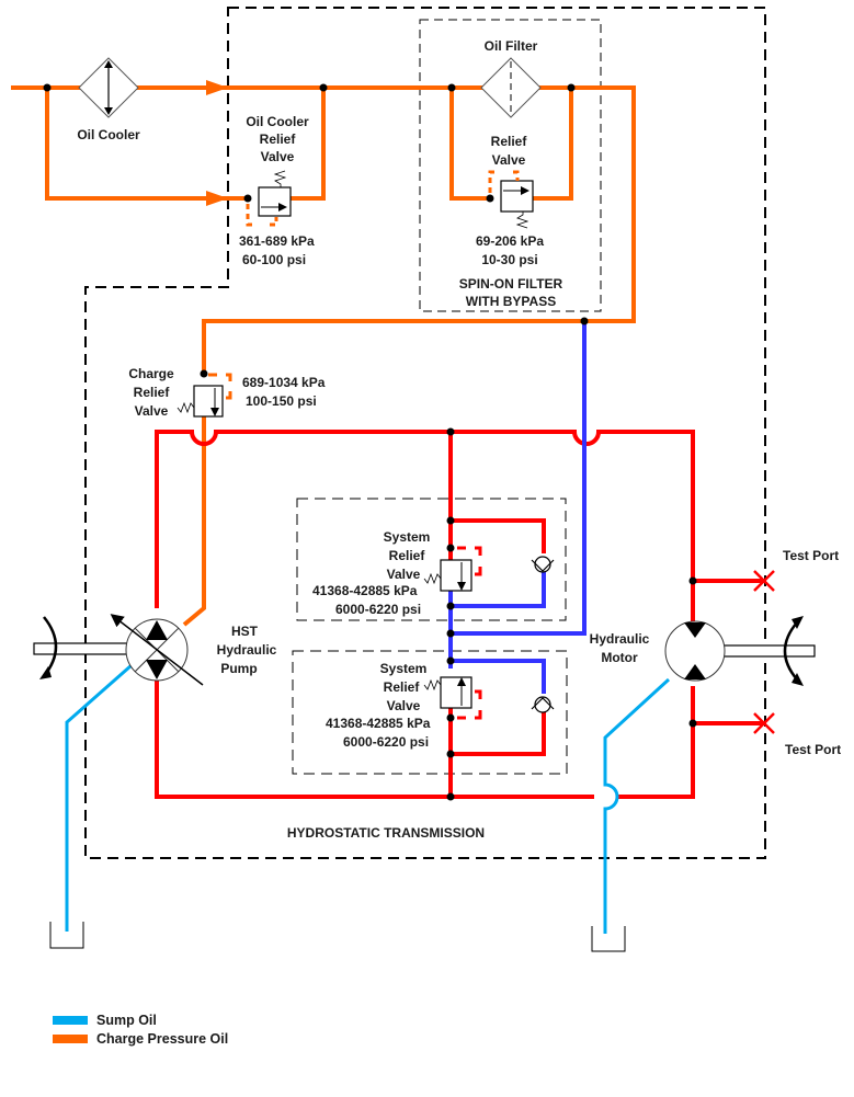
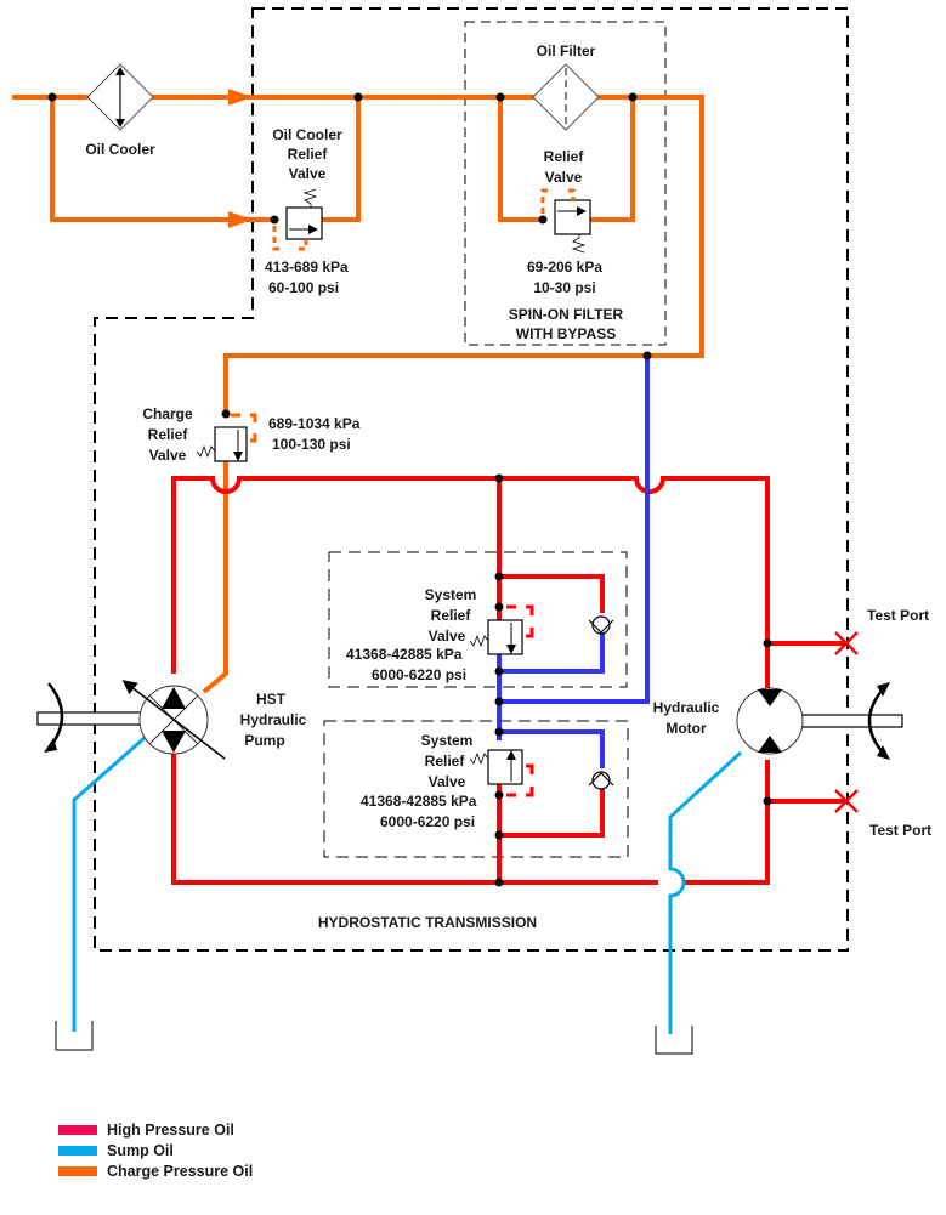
  Oil Cooler
  Oil Cooler
  Relief
  Valve
- 361-689 kPa
+ 413-689 kPa
  60-100 psi
  Oil Filter
  Relief
  Valve
  69-206 kPa
  10-30 psi
  SPIN-ON FILTER
  WITH BYPASS
  Charge
  Relief
  Valve
  689-1034 kPa
- 100-150 psi
+ 100-130 psi
  System
  Relief
  Valve
  41368-42885 kPa
  6000-6220 psi
  System
  Relief
  Valve
  41368-42885 kPa
  6000-6220 psi
  HST
  Hydraulic
  Pump
  Hydraulic
  Motor
  Test Port
  Test Port
  HYDROSTATIC TRANSMISSION
+ High Pressure Oil
  Sump Oil
  Charge Pressure Oil
